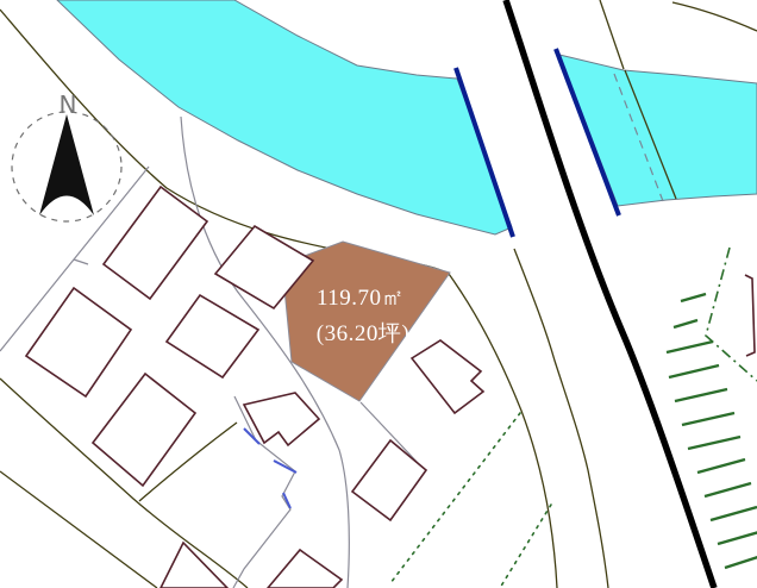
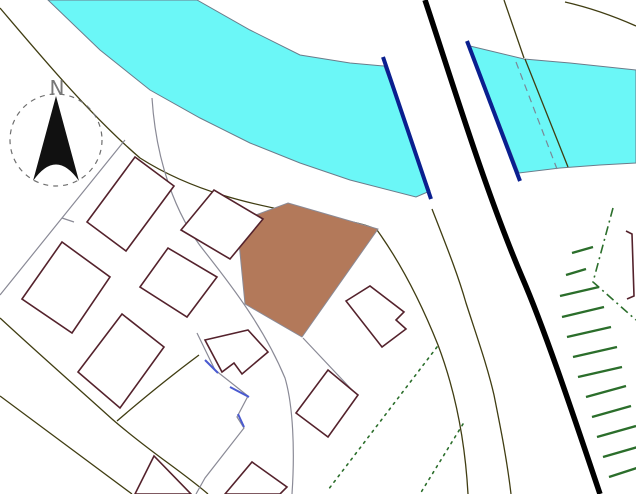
- 119.70㎡
- (36.20坪)
  N
